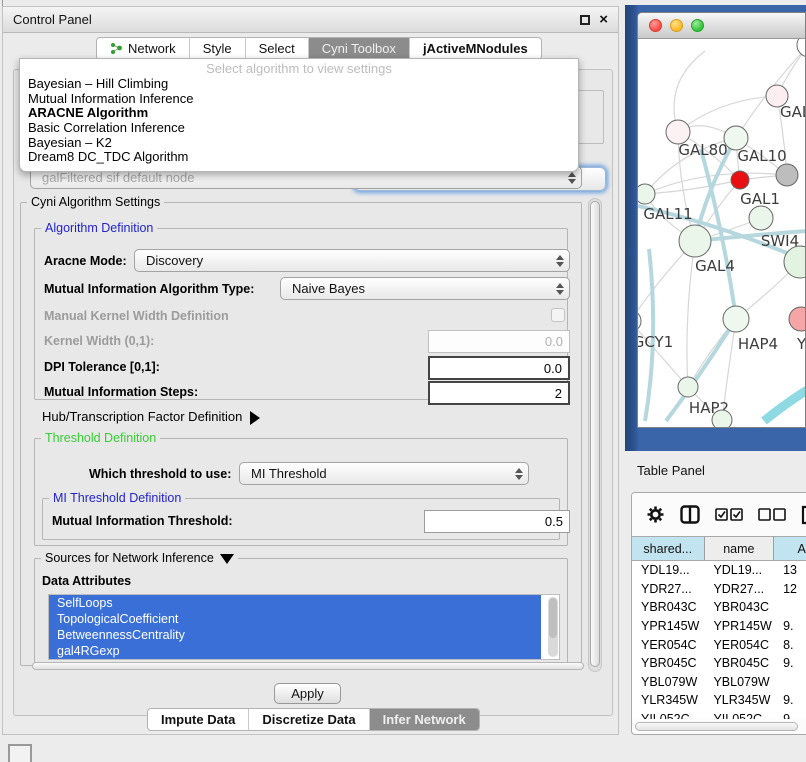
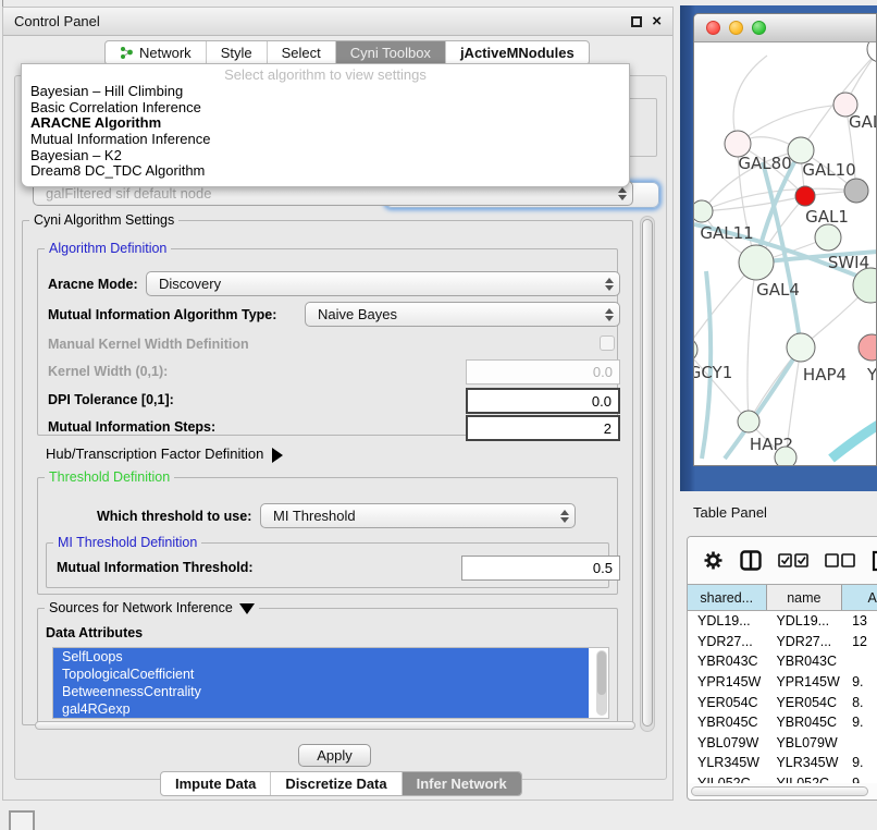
  Control Panel
  ×
  Network
  Style
  Select
  Cyni Toolbox
  jActiveMNodules
  galFiltered sif default node
  Cyni Algorithm Settings
  Algorithm Definition
  Aracne Mode:
  Discovery
  Mutual Information Algorithm Type:
  Naive Bayes
  Manual Kernel Width Definition
  Kernel Width (0,1):
  0.0
  DPI Tolerance [0,1]:
  0.0
  Mutual Information Steps:
  2
  Hub/Transcription Factor Definition
  Threshold Definition
  Which threshold to use:
  MI Threshold
  MI Threshold Definition
  Mutual Information Threshold:
  0.5
  Sources for Network Inference
  Data Attributes
  SelfLoops
  TopologicalCoefficient
  BetweennessCentrality
  gal4RGexp
  Apply
  Impute Data
  Discretize Data
  Infer Network
  Select algorithm to view settings
  Bayesian – Hill Climbing
- Mutual Information Inference
+ Basic Correlation Inference
  ARACNE Algorithm
- Basic Correlation Inference
+ Mutual Information Inference
  Bayesian – K2
  Dream8 DC_TDC Algorithm
  GAL80
  GAL10
  GAL1
  GAL11
  SWI4
  GAL4
  GCY1
  HAP4
  Y
  HAP2
  Table Panel
  shared...
  name
  A
  YDL19...
  YDL19...
  13
  YDR27...
  YDR27...
  12
  YBR043C
  YBR043C
  YPR145W
  YPR145W
  9.
  YER054C
  YER054C
  8.
  YBR045C
  YBR045C
  9.
  YBL079W
  YBL079W
  YLR345W
  YLR345W
  9.
